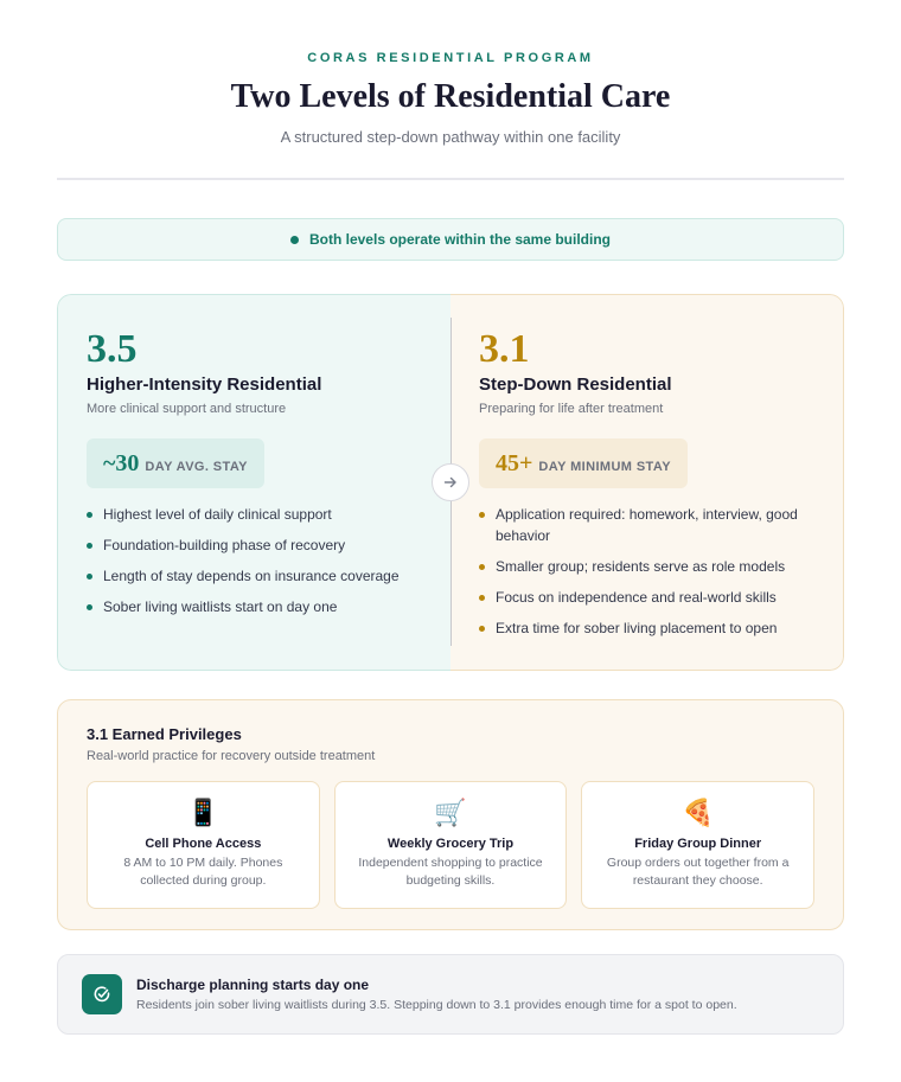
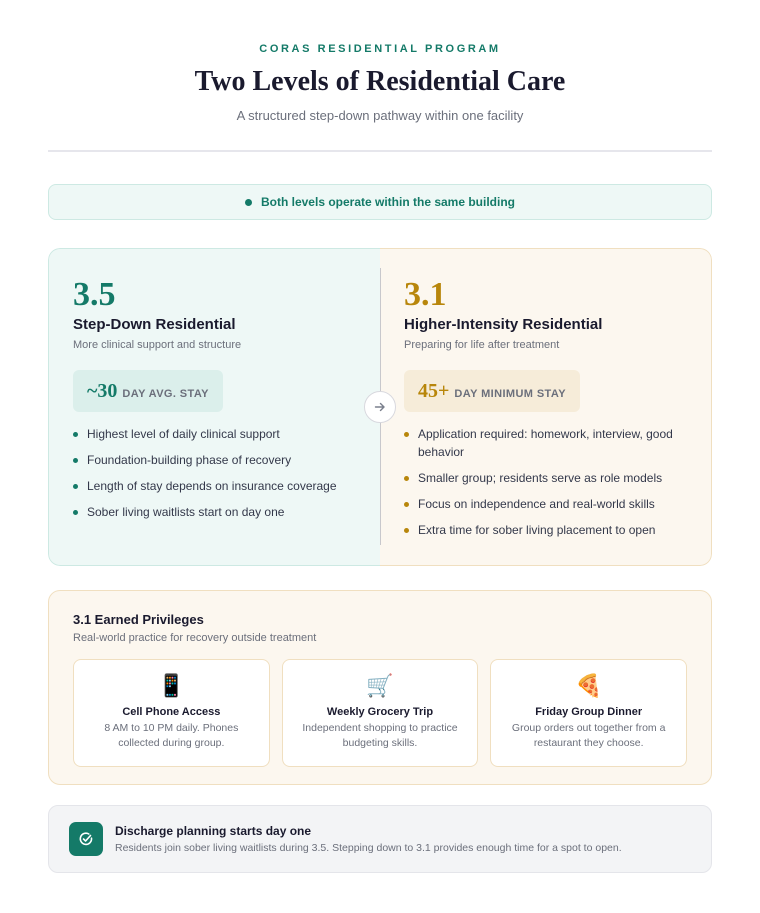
  CORAS RESIDENTIAL PROGRAM
  Two Levels of Residential Care
  A structured step-down pathway within one facility
  Both levels operate within the same building
  3.5
- Higher-Intensity Residential
+ Step-Down Residential
  More clinical support and structure
  ~30
  DAY AVG. STAY
  Highest level of daily clinical support
  Foundation-building phase of recovery
  Length of stay depends on insurance coverage
  Sober living waitlists start on day one
  3.1
- Step-Down Residential
+ Higher-Intensity Residential
  Preparing for life after treatment
  45+
  DAY MINIMUM STAY
  Application required: homework, interview, good behavior
  Smaller group; residents serve as role models
  Focus on independence and real-world skills
  Extra time for sober living placement to open
  3.1 Earned Privileges
  Real-world practice for recovery outside treatment
  📱
  Cell Phone Access
  8 AM to 10 PM daily. Phones collected during group.
  🛒
  Weekly Grocery Trip
  Independent shopping to practice budgeting skills.
  🍕
  Friday Group Dinner
  Group orders out together from a restaurant they choose.
  Discharge planning starts day one
  Residents join sober living waitlists during 3.5. Stepping down to 3.1 provides enough time for a spot to open.
